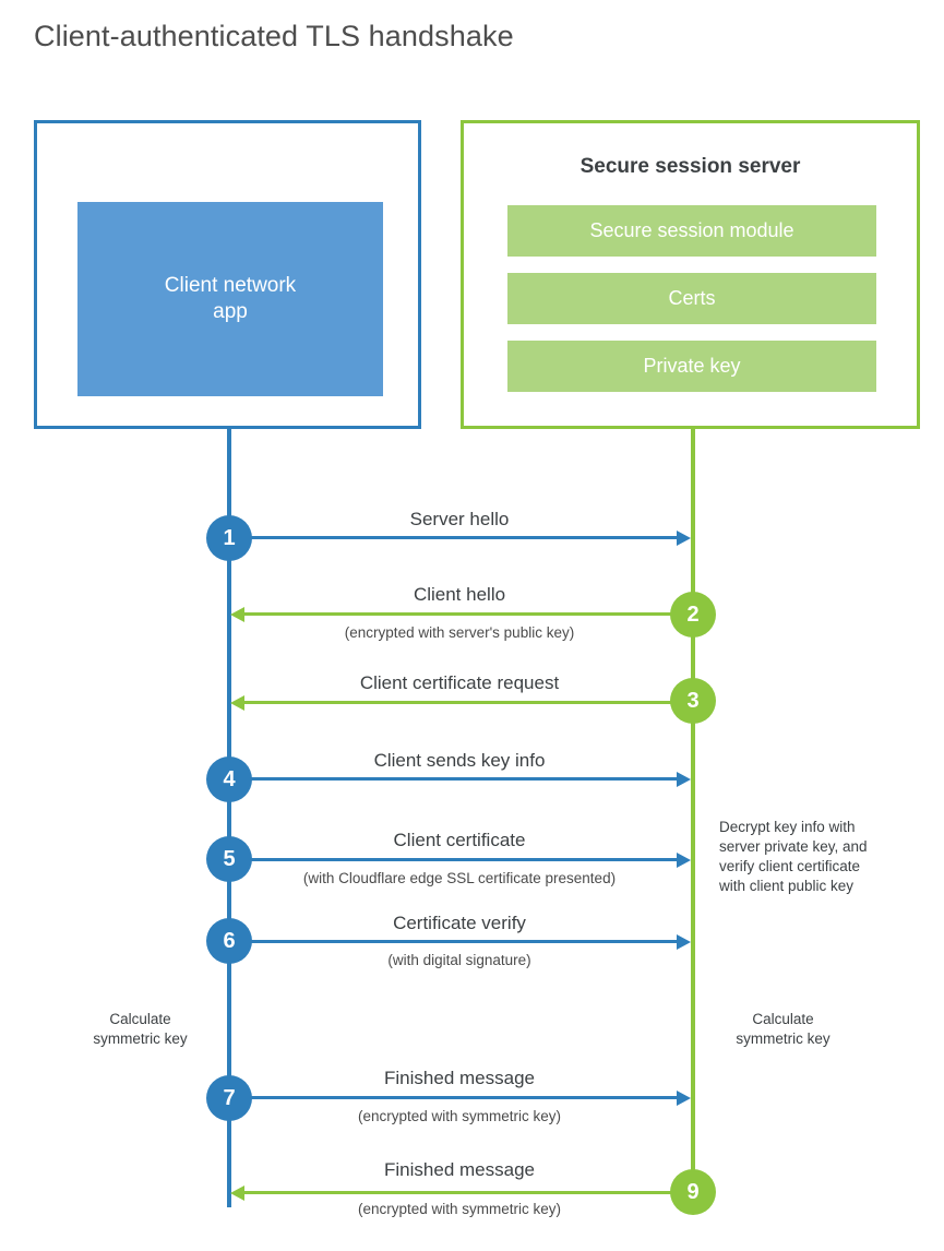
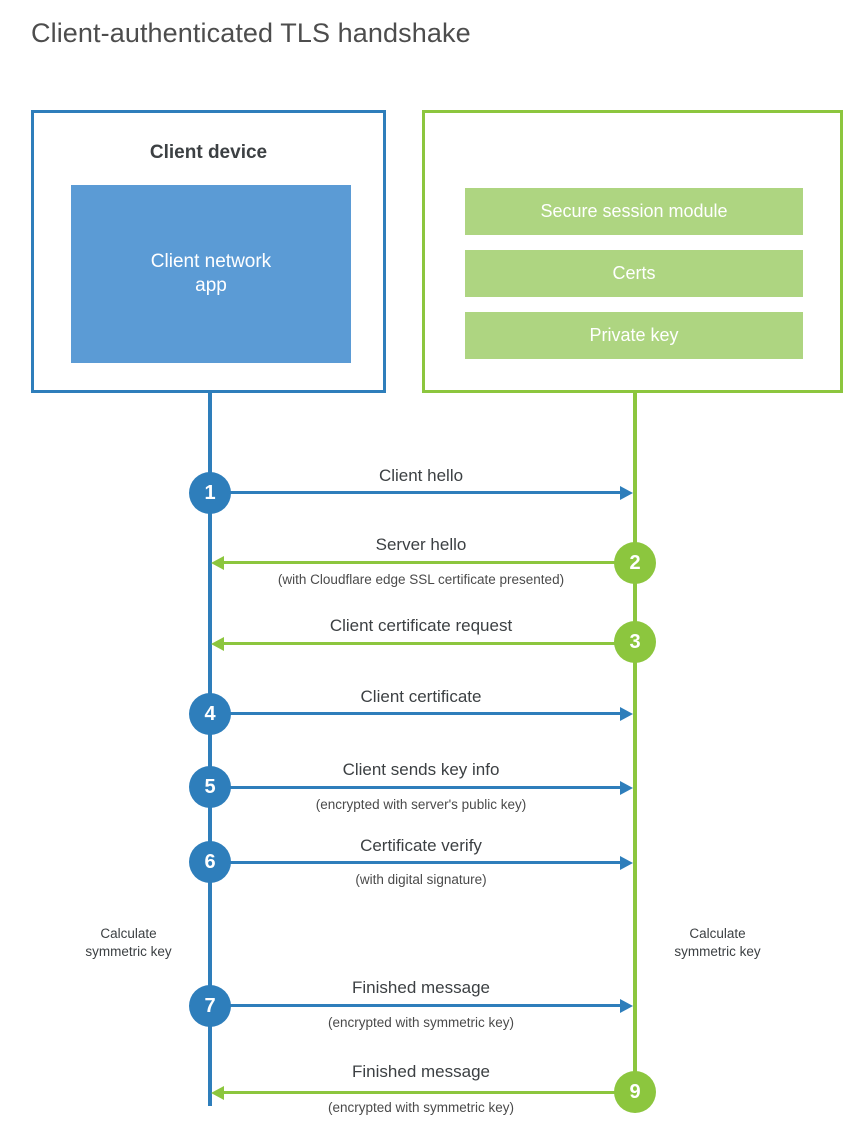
  Client-authenticated TLS handshake
+ Client device
  Client network
  app
- Secure session server
  Secure session module
  Certs
  Private key
- Server hello
+ Client hello
  1
- Client hello
+ Server hello
- (encrypted with server's public key)
+ (with Cloudflare edge SSL certificate presented)
  2
  Client certificate request
  3
- Client sends key info
+ Client certificate
  4
- Client certificate
+ Client sends key info
- (with Cloudflare edge SSL certificate presented)
+ (encrypted with server's public key)
  5
- Decrypt key info with
- server private key, and
- verify client certificate
- with client public key
  Certificate verify
  (with digital signature)
  6
  Calculate
  symmetric key
  Calculate
  symmetric key
  Finished message
  (encrypted with symmetric key)
  7
  Finished message
  (encrypted with symmetric key)
  9
